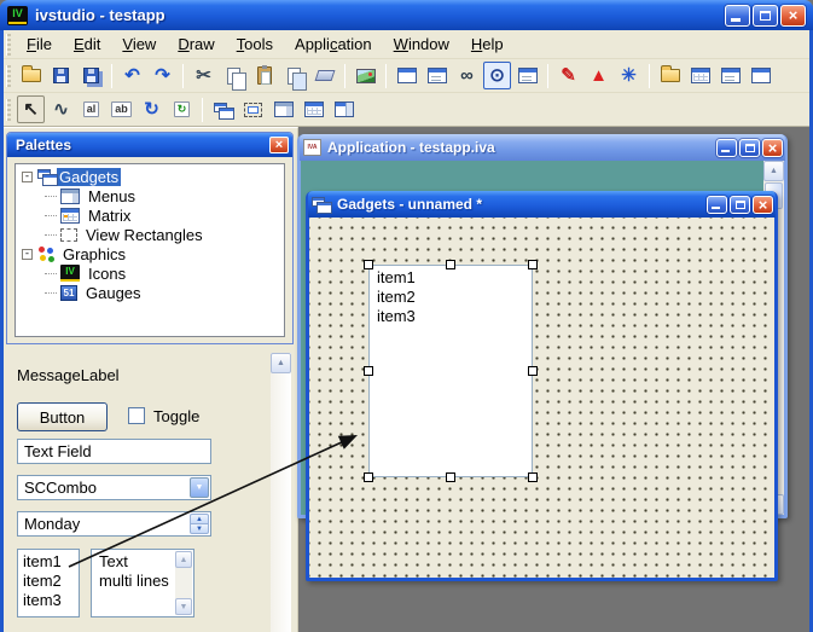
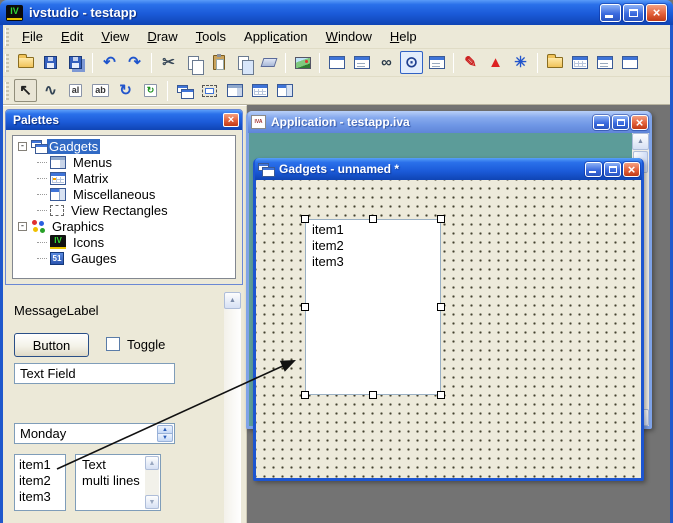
  ivstudio - testapp
  File
  Edit
  View
  Draw
  Tools
  Application
  Window
  Help
  ↶
  ↷
  ✂
  ∞
  ⊙
  ✎
  ▲
  ✳
  ↖
  ∿
  al
  ab
  ↻
  ↻
  Palettes
  -
  Gadgets
  Menus
  Matrix
+ Miscellaneous
  View Rectangles
  -
  Graphics
  Icons
  Gauges
  MessageLabel
  Button
  Toggle
  Text Field
- SCCombo
  Monday
  item1
  item2
  item3
  Text
  multi lines
  Application - testapp.iva
  Gadgets - unnamed *
  item1
  item2
  item3
